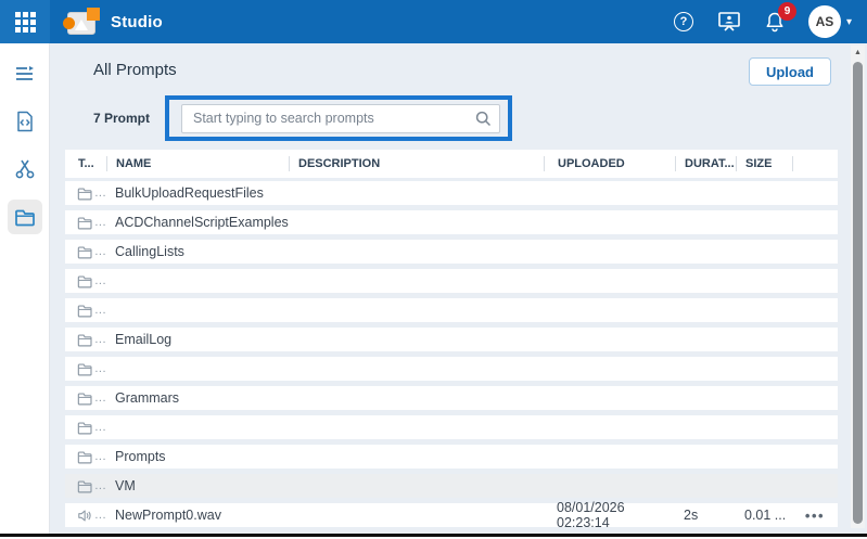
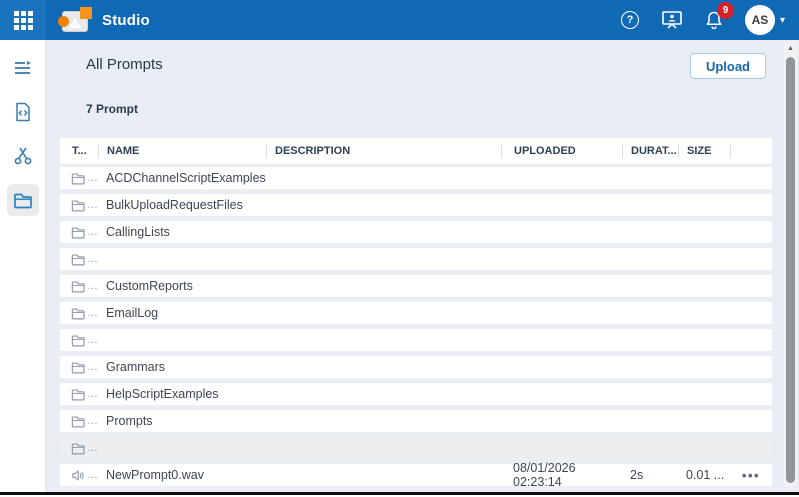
  Studio
  ?
  9
  AS
  ▾
  All Prompts
  Upload
  7 Prompt
- Start typing to search prompts
  T...
  NAME
  DESCRIPTION
  UPLOADED
  DURAT...
  SIZE
  ...
- BulkUploadRequestFiles
+ ACDChannelScriptExamples
  ...
- ACDChannelScriptExamples
+ BulkUploadRequestFiles
  ...
  CallingLists
  ...
  ...
+ CustomReports
  ...
  EmailLog
  ...
  ...
  Grammars
  ...
+ HelpScriptExamples
  ...
  Prompts
  ...
- VM
  ...
  NewPrompt0.wav
  08/01/2026 02:23:14
  2s
  0.01 ...
  •••
